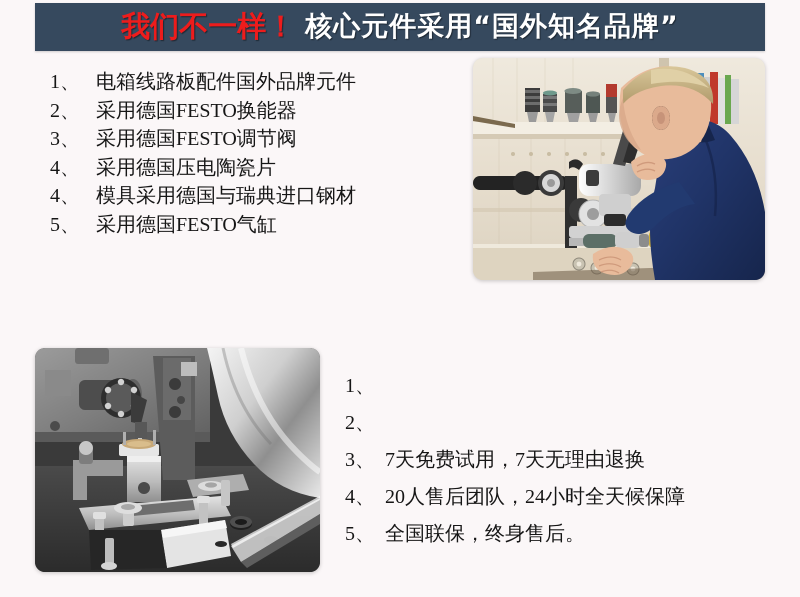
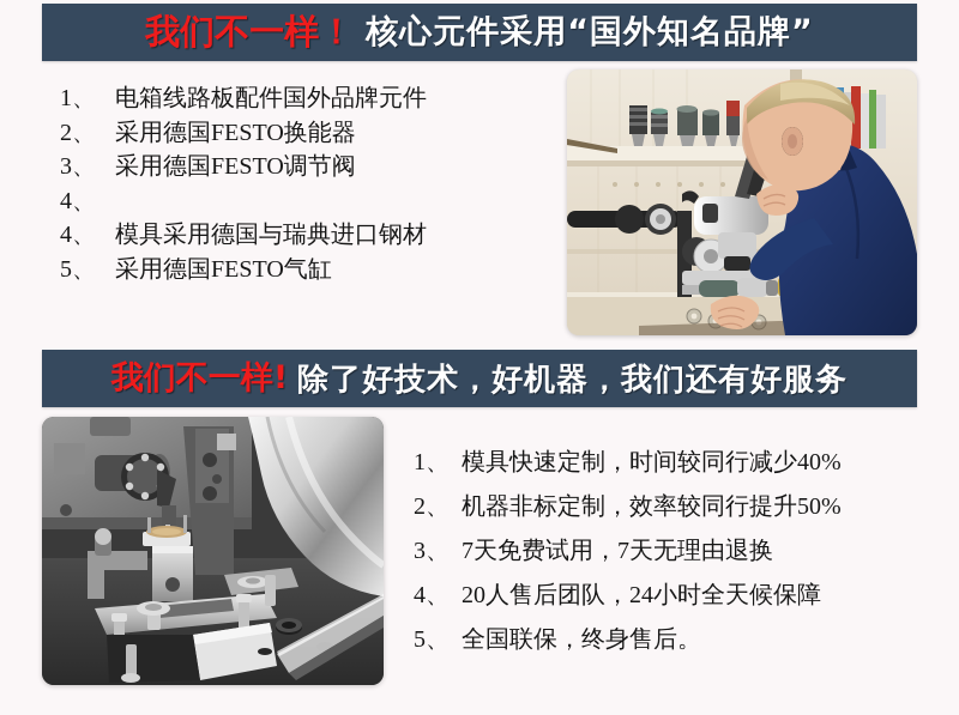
  我们不一样！
  核心元件采用“国外知名品牌”
  1、
  电箱线路板配件国外品牌元件
  2、
  采用德国FESTO换能器
  3、
  采用德国FESTO调节阀
  4、
- 采用德国压电陶瓷片
  4、
  模具采用德国与瑞典进口钢材
  5、
  采用德国FESTO气缸
+ 我们不一样!
+ 除了好技术，好机器，我们还有好服务
  1、
+ 模具快速定制，时间较同行减少40%
  2、
+ 机器非标定制，效率较同行提升50%
  3、
  7天免费试用，7天无理由退换
  4、
  20人售后团队，24小时全天候保障
  5、
  全国联保，终身售后。
